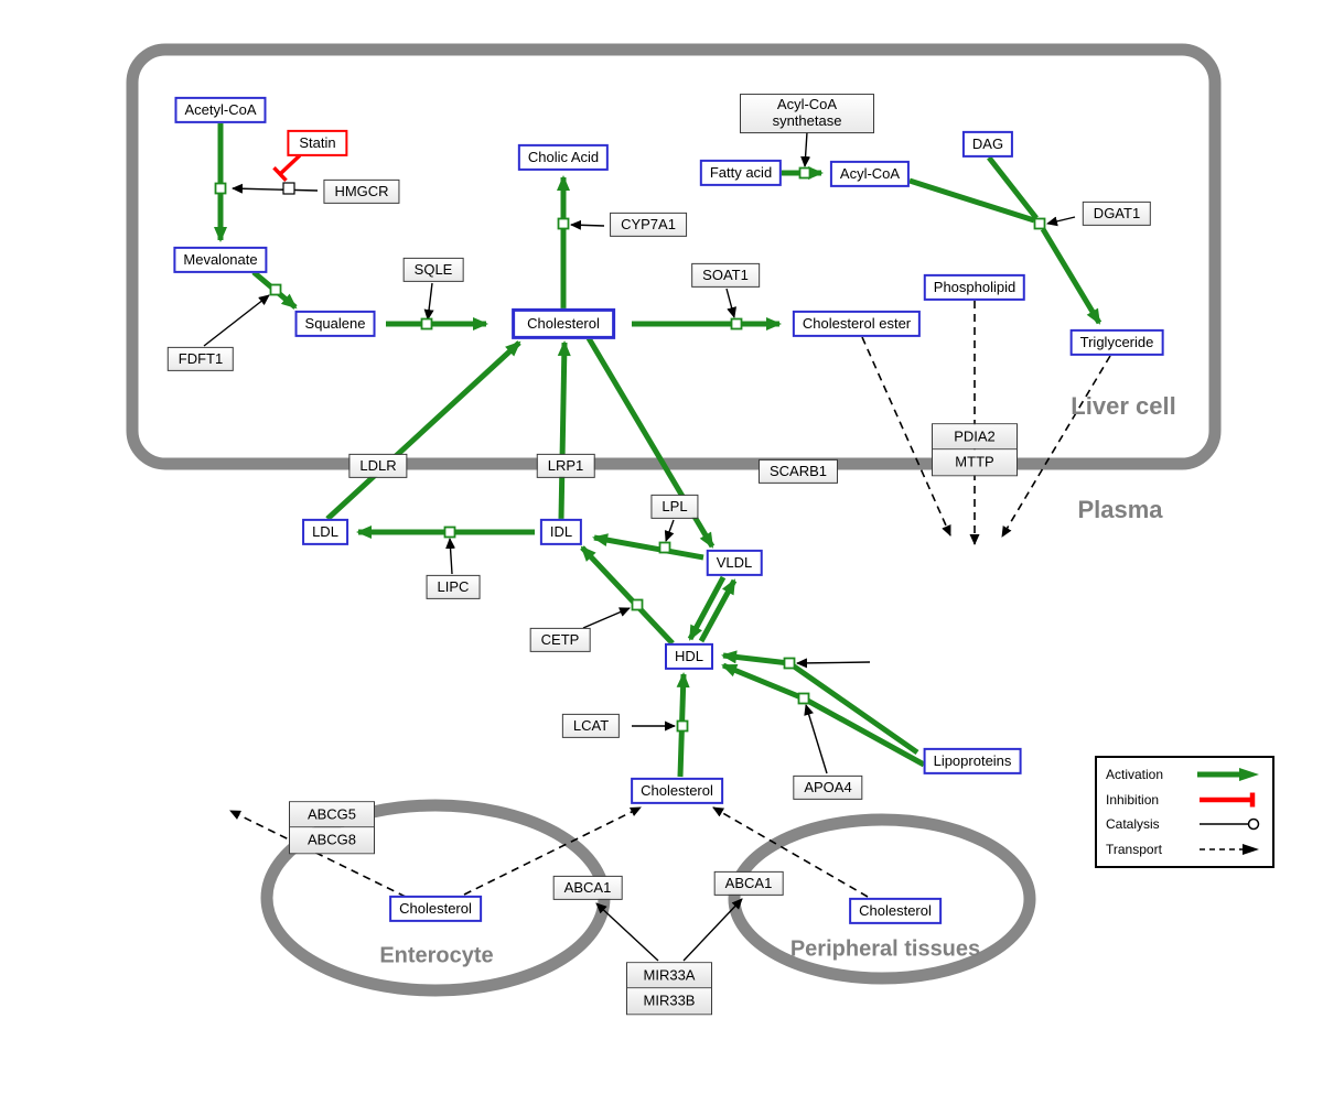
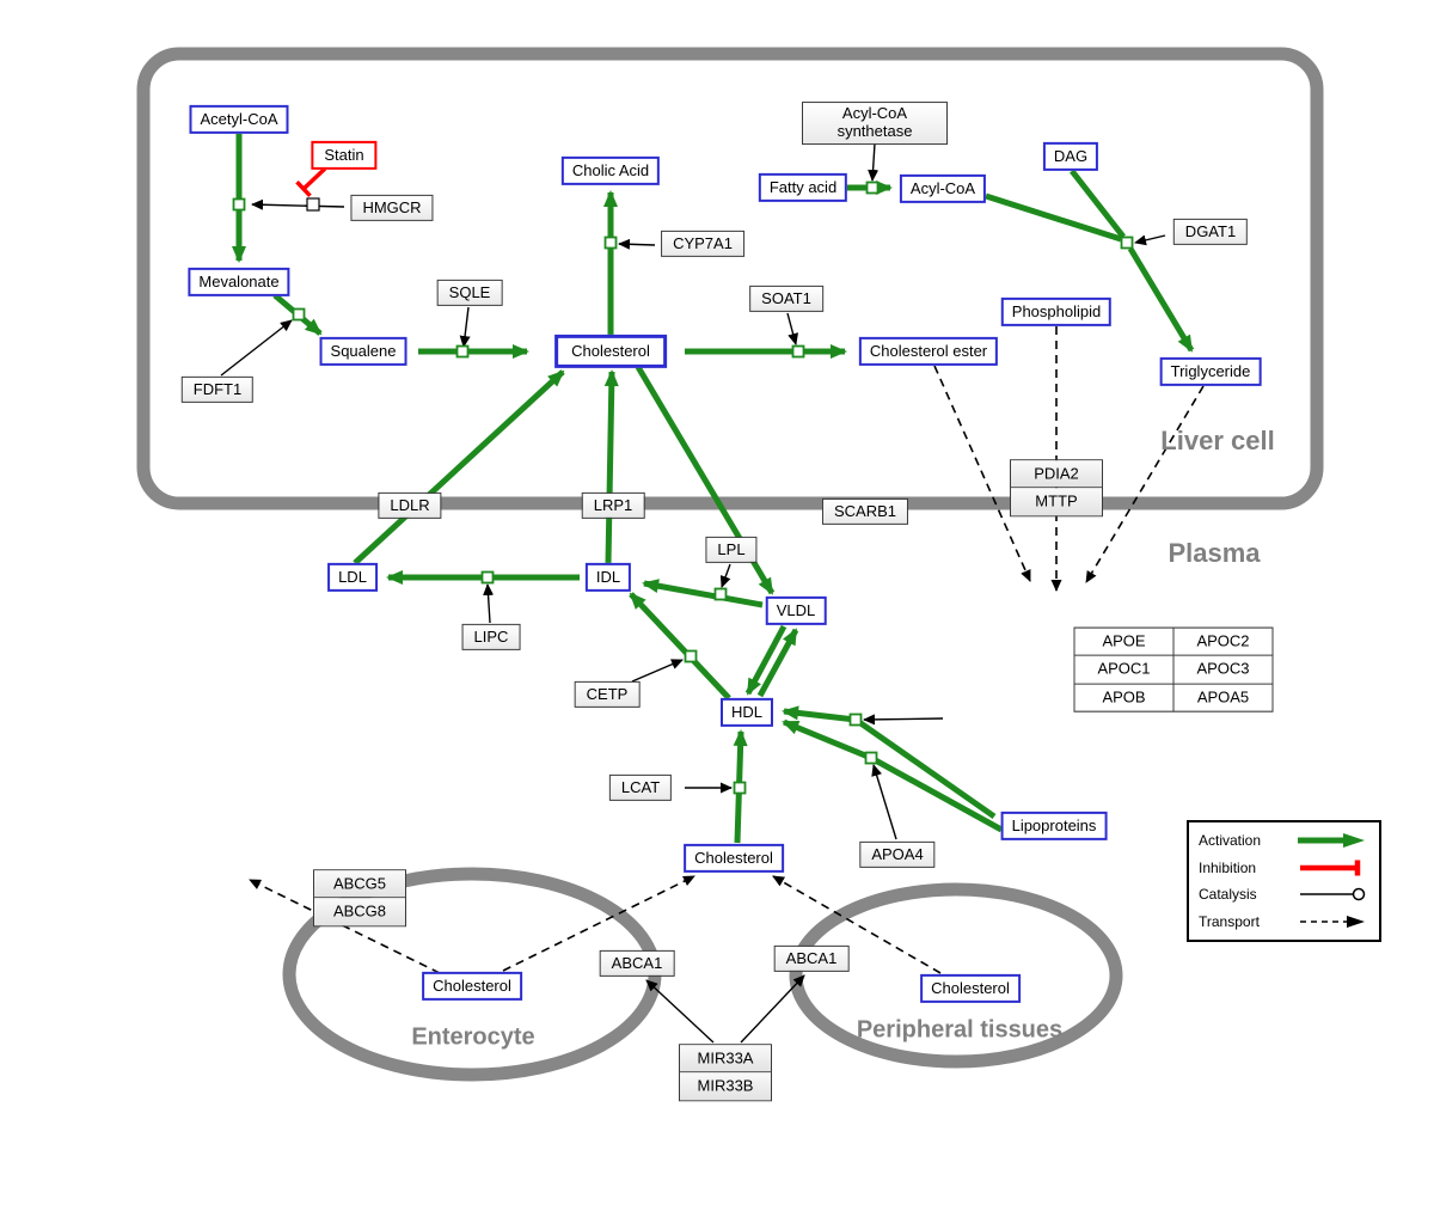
  Acetyl-CoA
  Mevalonate
  Squalene
  Cholic Acid
  Cholesterol
  Cholesterol ester
  Fatty acid
  Acyl-CoA
  DAG
  Phospholipid
  Triglyceride
  LDL
  IDL
  VLDL
  HDL
  Cholesterol
  Cholesterol
  Cholesterol
  Lipoproteins
  Statin
  HMGCR
  SQLE
  FDFT1
  CYP7A1
  SOAT1
  Acyl-CoA synthetase
  DGAT1
  LDLR
  LRP1
  SCARB1
  LPL
  LIPC
  CETP
  LCAT
  APOA4
  ABCA1
  ABCA1
  PDIA2
  MTTP
  ABCG5
  ABCG8
  MIR33A
  MIR33B
+ APOE
+ APOC2
+ APOC1
+ APOC3
+ APOB
+ APOA5
  Liver cell
  Plasma
  Enterocyte
  Peripheral tissues
  Activation
  Inhibition
  Catalysis
  Transport
